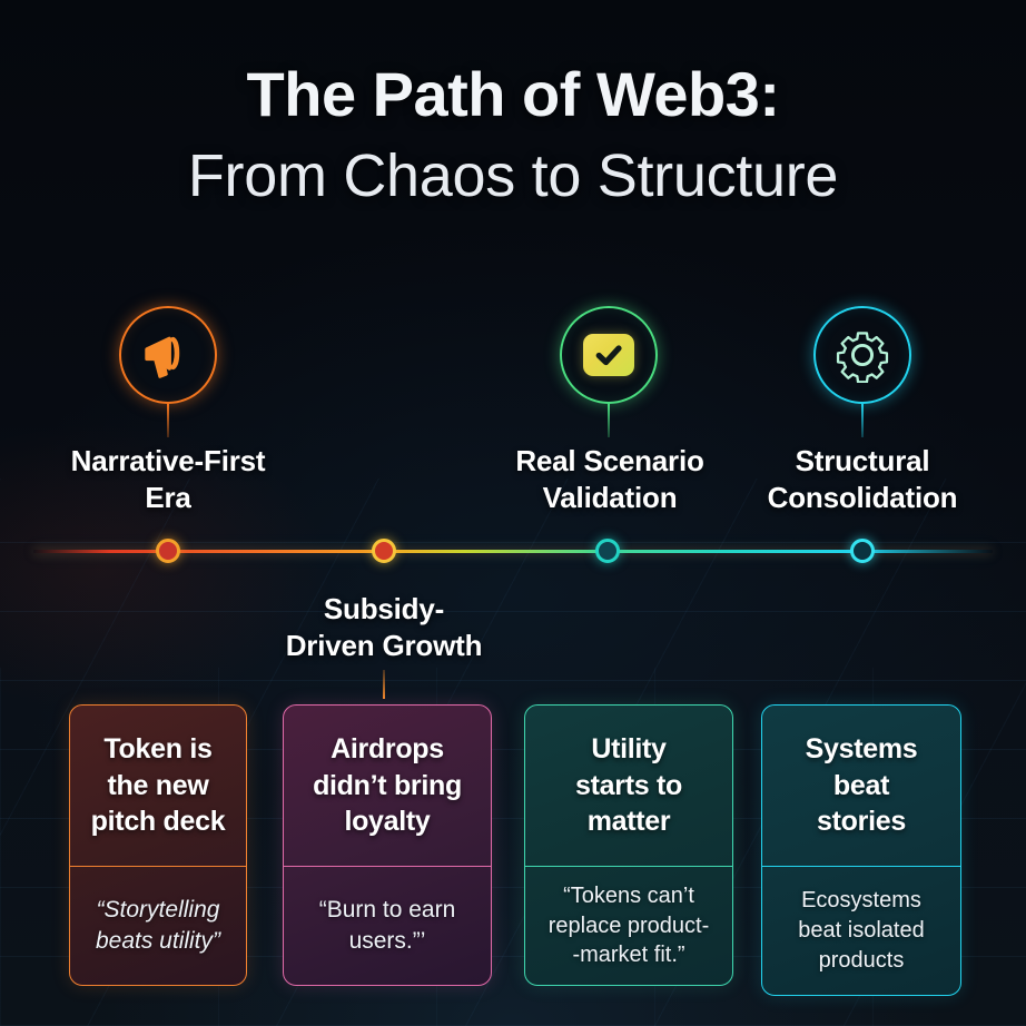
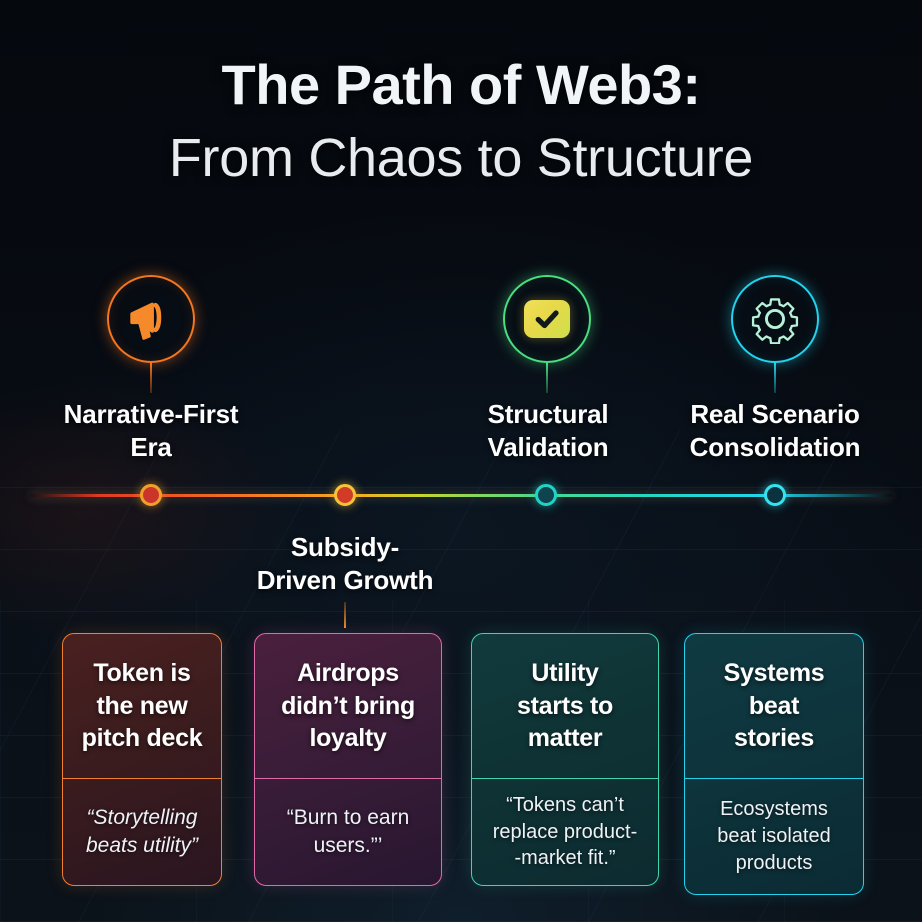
  The Path of Web3:
  From Chaos to Structure
  Narrative-First
  Era
- Real Scenario
+ Structural
  Validation
- Structural
+ Real Scenario
  Consolidation
  Subsidy-
  Driven Growth
  Token is
  the new
  pitch deck
  “Storytelling
  beats utility”
  Airdrops
  didn’t bring
  loyalty
  “Burn to earn
  users.”’
  Utility
  starts to
  matter
  “Tokens can’t
  replace product-
  -market fit.”
  Systems
  beat
  stories
  Ecosystems
  beat isolated
  products
